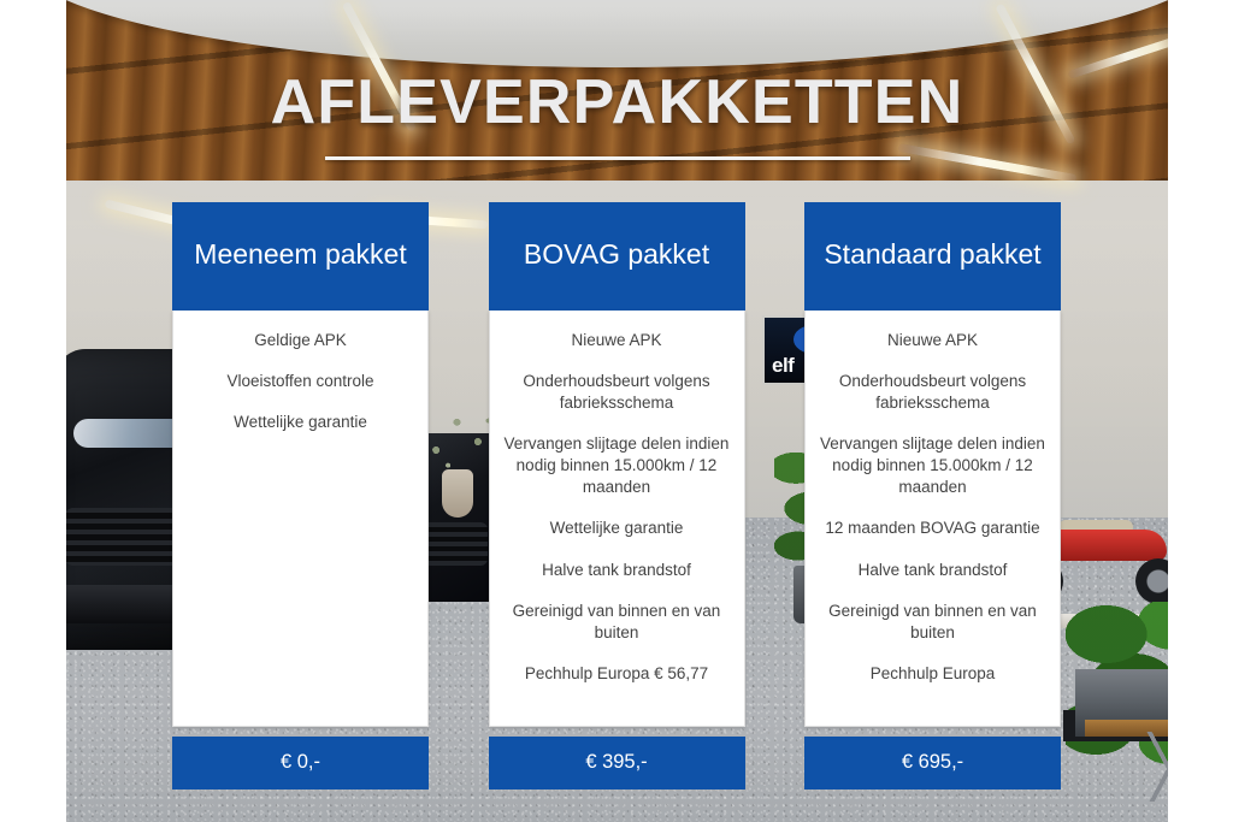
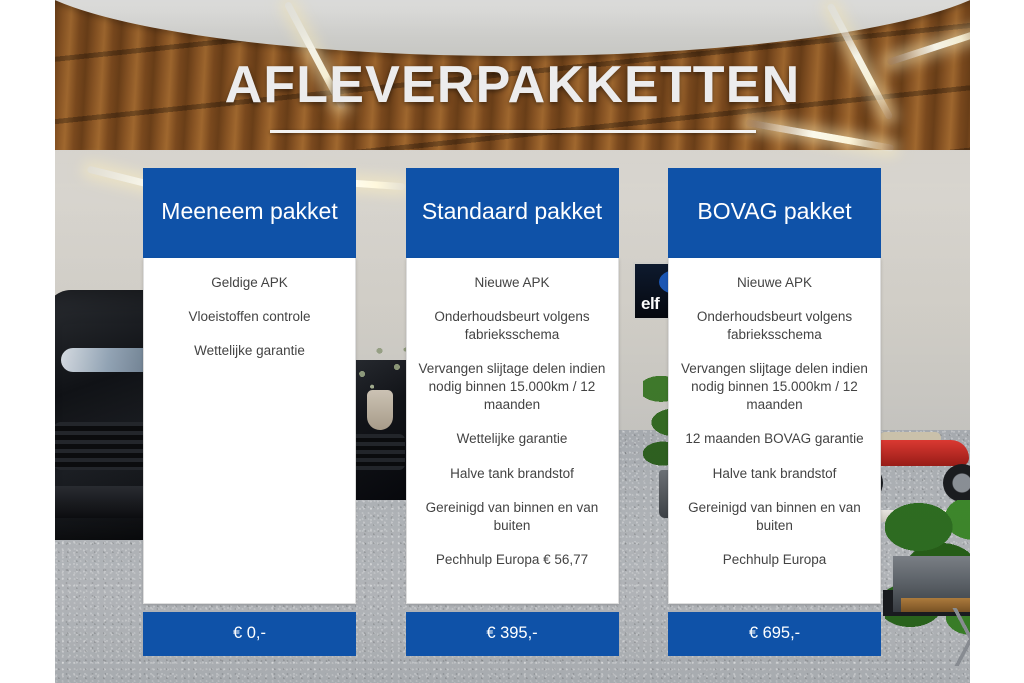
  AFLEVERPAKKETTEN
  Meeneem pakket
  Geldige APK
  Vloeistoffen controle
  Wettelijke garantie
  € 0,-
- BOVAG pakket
+ Standaard pakket
  Nieuwe APK
  Onderhoudsbeurt volgens fabrieksschema
  Vervangen slijtage delen indien nodig binnen 15.000km / 12 maanden
  Wettelijke garantie
  Halve tank brandstof
  Gereinigd van binnen en van buiten
  Pechhulp Europa € 56,77
  € 395,-
- Standaard pakket
+ BOVAG pakket
  Nieuwe APK
  Onderhoudsbeurt volgens fabrieksschema
  Vervangen slijtage delen indien nodig binnen 15.000km / 12 maanden
  12 maanden BOVAG garantie
  Halve tank brandstof
  Gereinigd van binnen en van buiten
  Pechhulp Europa
  € 695,-
